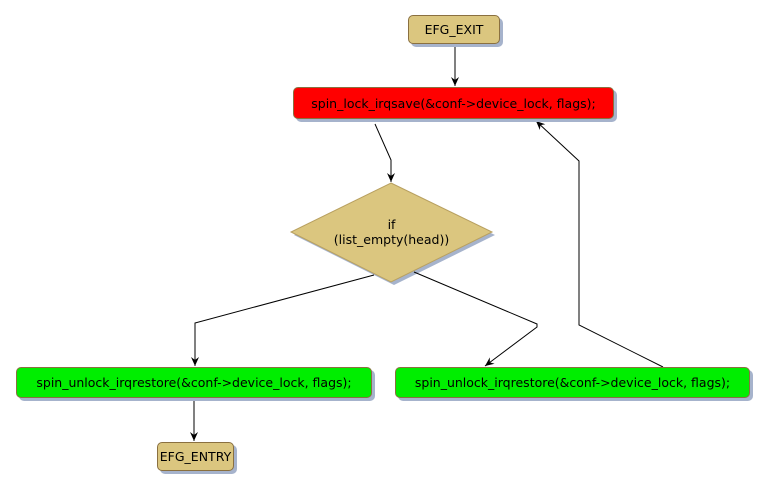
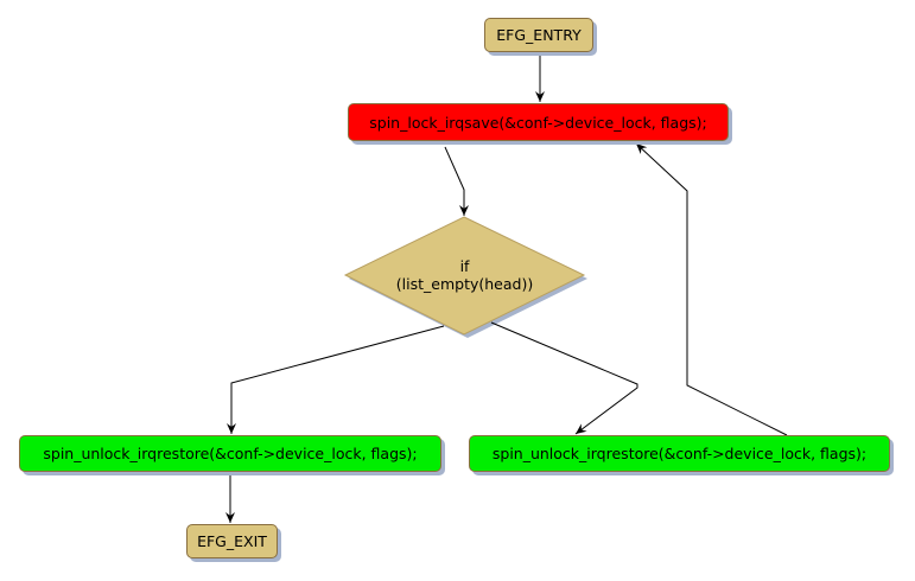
- EFG_EXIT
+ EFG_ENTRY
  spin_lock_irqsave(&conf->device_lock, flags);
  if
  (list_empty(head))
  spin_unlock_irqrestore(&conf->device_lock, flags);
  spin_unlock_irqrestore(&conf->device_lock, flags);
- EFG_ENTRY
+ EFG_EXIT
